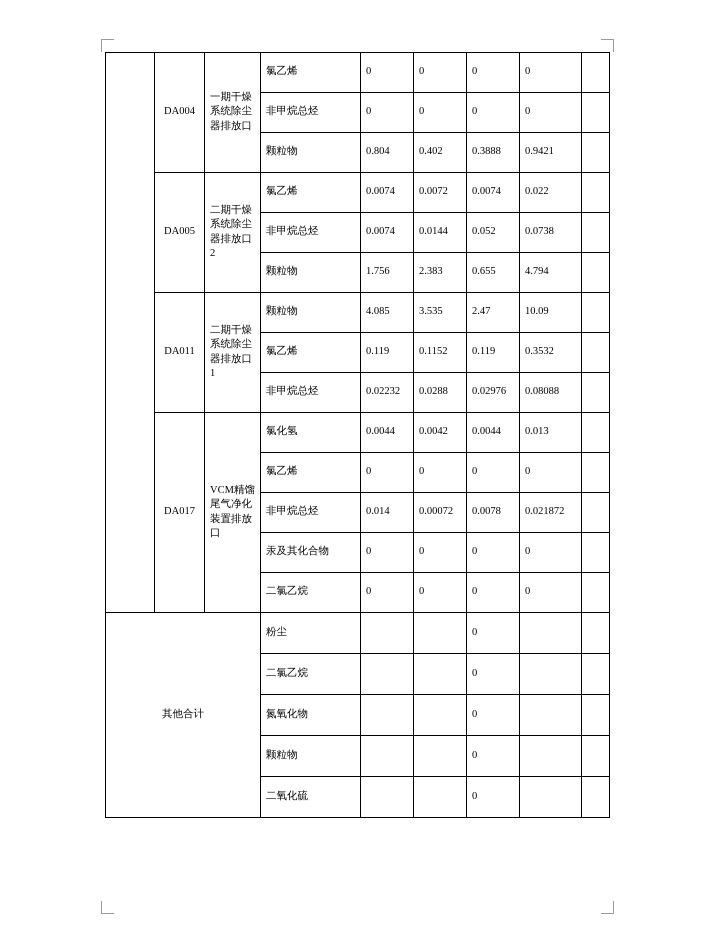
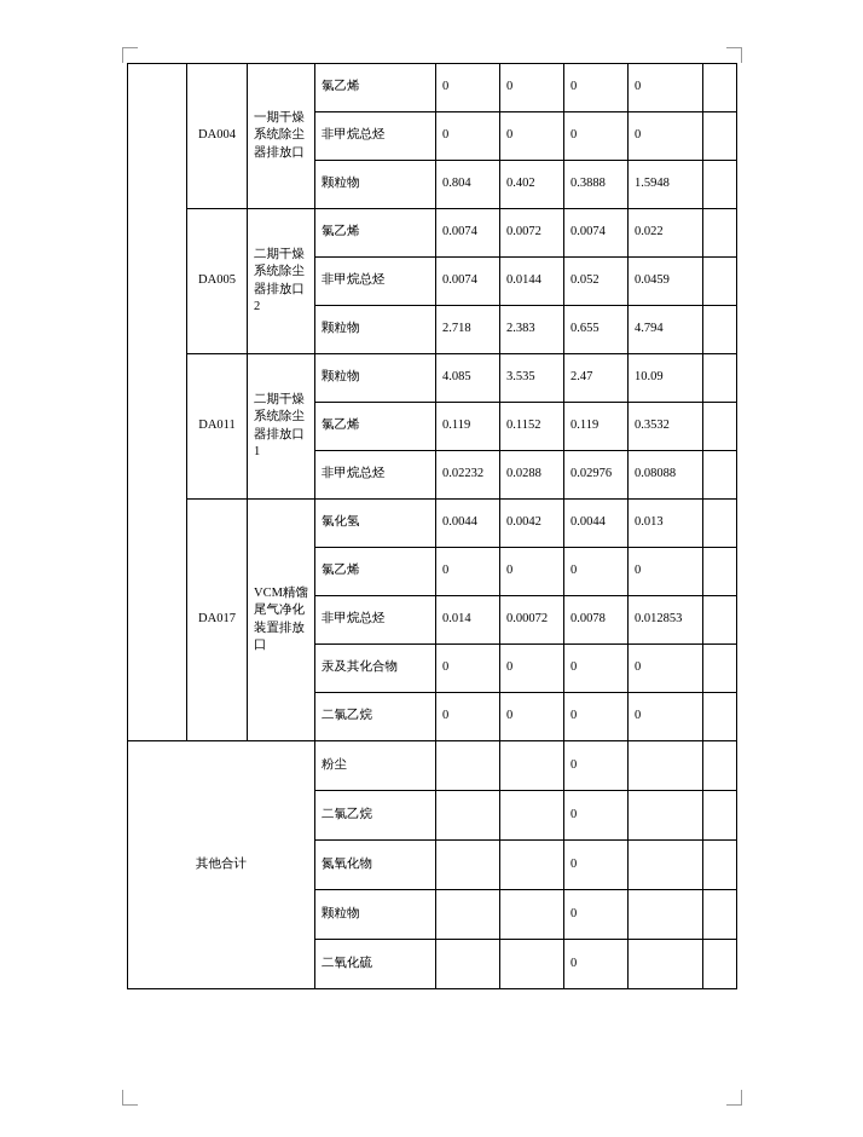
  	DA004	一期干燥系统除尘器排放口	氯乙烯	0	0	0	0
  非甲烷总烃	0	0	0	0
- 颗粒物	0.804	0.402	0.3888	0.9421
+ 颗粒物	0.804	0.402	0.3888	1.5948
  DA005	二期干燥系统除尘器排放口2	氯乙烯	0.0074	0.0072	0.0074	0.022
- 非甲烷总烃	0.0074	0.0144	0.052	0.0738
+ 非甲烷总烃	0.0074	0.0144	0.052	0.0459
- 颗粒物	1.756	2.383	0.655	4.794
+ 颗粒物	2.718	2.383	0.655	4.794
  DA011	二期干燥系统除尘器排放口1	颗粒物	4.085	3.535	2.47	10.09
  氯乙烯	0.119	0.1152	0.119	0.3532
  非甲烷总烃	0.02232	0.0288	0.02976	0.08088
  DA017	VCM精馏尾气净化装置排放口	氯化氢	0.0044	0.0042	0.0044	0.013
  氯乙烯	0	0	0	0
- 非甲烷总烃	0.014	0.00072	0.0078	0.021872
+ 非甲烷总烃	0.014	0.00072	0.0078	0.012853
  汞及其化合物	0	0	0	0
  二氯乙烷	0	0	0	0
  其他合计	粉尘			0
  二氯乙烷			0
  氮氧化物			0
  颗粒物			0
  二氧化硫			0
